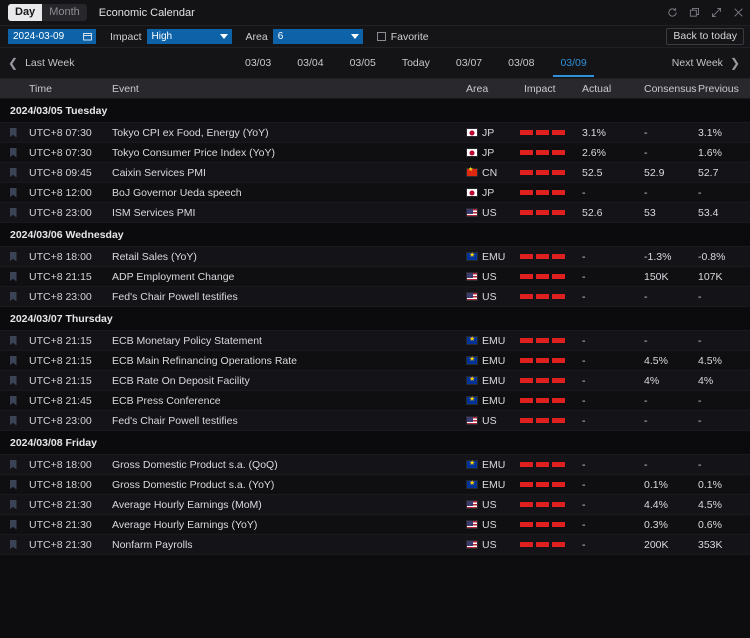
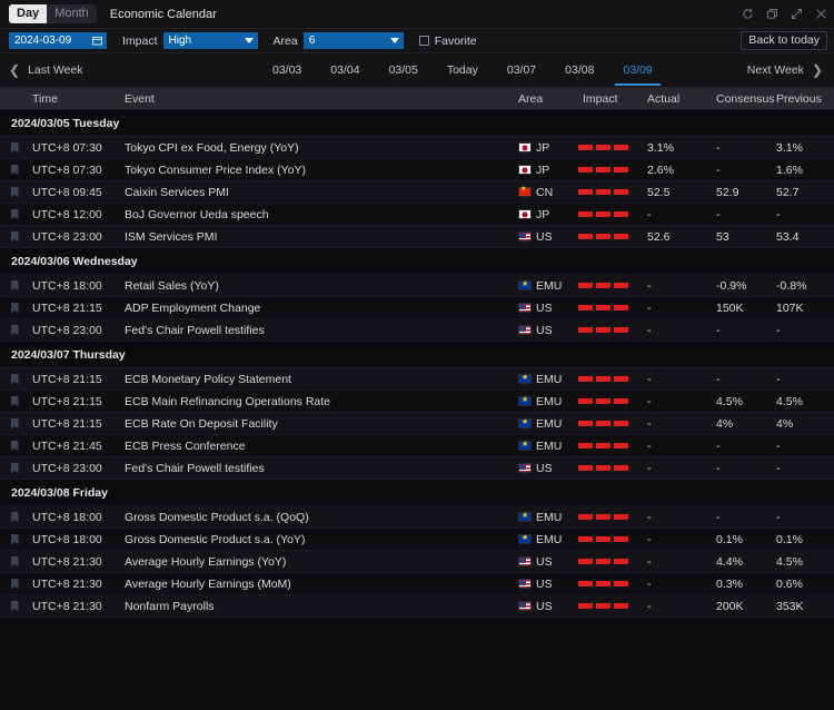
  Day
  Month
  Economic Calendar
  2024-03-09
  Impact
  High
  Area
  6
  Favorite
  Back to today
  ❮
  Last Week
  03/03
  03/04
  03/05
  Today
  03/07
  03/08
  03/09
  Next Week
  ❯
  Time
  Event
  Area
  Impact
  Actual
  Consensus
  Previous
  2024/03/05 Tuesday
  UTC+8 07:30
  Tokyo CPI ex Food, Energy (YoY)
  JP
  3.1%
  -
  3.1%
  UTC+8 07:30
  Tokyo Consumer Price Index (YoY)
  JP
  2.6%
  -
  1.6%
  UTC+8 09:45
  Caixin Services PMI
  CN
  52.5
  52.9
  52.7
  UTC+8 12:00
  BoJ Governor Ueda speech
  JP
  -
  -
  -
  UTC+8 23:00
  ISM Services PMI
  US
  52.6
  53
  53.4
  2024/03/06 Wednesday
  UTC+8 18:00
  Retail Sales (YoY)
  EMU
  -
- -1.3%
+ -0.9%
  -0.8%
  UTC+8 21:15
  ADP Employment Change
  US
  -
  150K
  107K
  UTC+8 23:00
  Fed's Chair Powell testifies
  US
  -
  -
  -
  2024/03/07 Thursday
  UTC+8 21:15
  ECB Monetary Policy Statement
  EMU
  -
  -
  -
  UTC+8 21:15
  ECB Main Refinancing Operations Rate
  EMU
  -
  4.5%
  4.5%
  UTC+8 21:15
  ECB Rate On Deposit Facility
  EMU
  -
  4%
  4%
  UTC+8 21:45
  ECB Press Conference
  EMU
  -
  -
  -
  UTC+8 23:00
  Fed's Chair Powell testifies
  US
  -
  -
  -
  2024/03/08 Friday
  UTC+8 18:00
  Gross Domestic Product s.a. (QoQ)
  EMU
  -
  -
  -
  UTC+8 18:00
  Gross Domestic Product s.a. (YoY)
  EMU
  -
  0.1%
  0.1%
  UTC+8 21:30
- Average Hourly Earnings (MoM)
+ Average Hourly Earnings (YoY)
  US
  -
  4.4%
  4.5%
  UTC+8 21:30
- Average Hourly Earnings (YoY)
+ Average Hourly Earnings (MoM)
  US
  -
  0.3%
  0.6%
  UTC+8 21:30
  Nonfarm Payrolls
  US
  -
  200K
  353K
